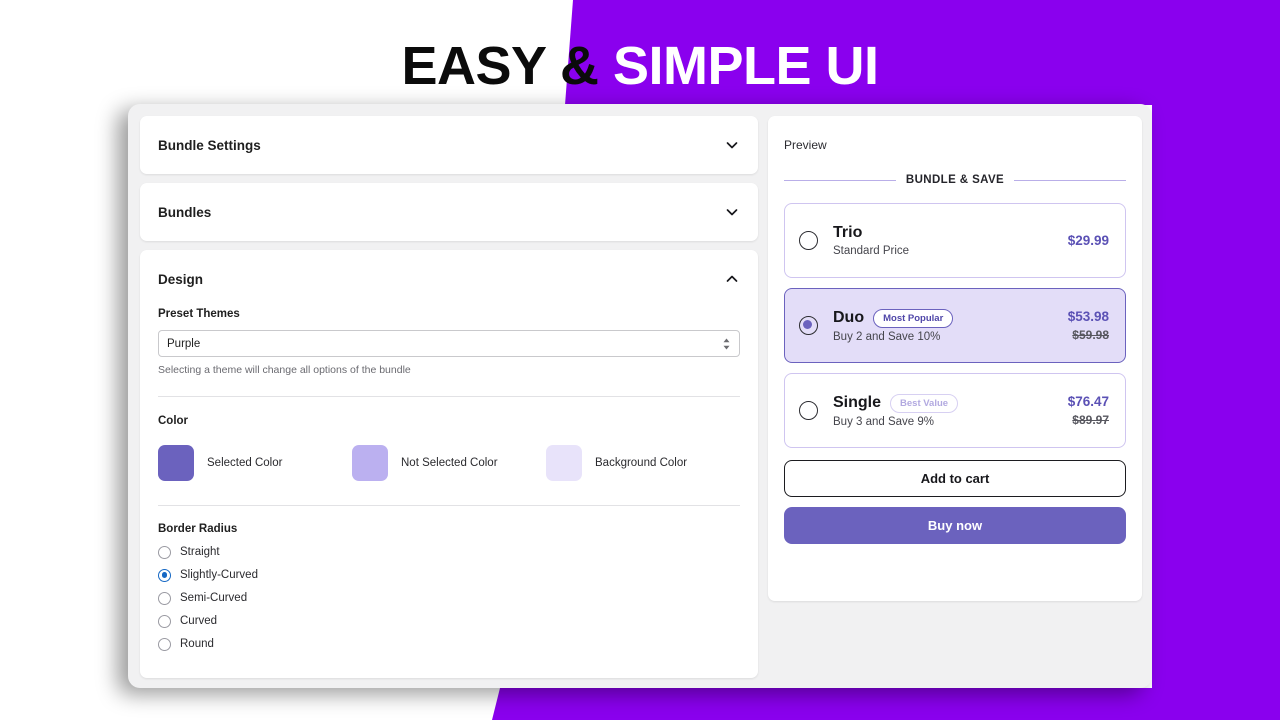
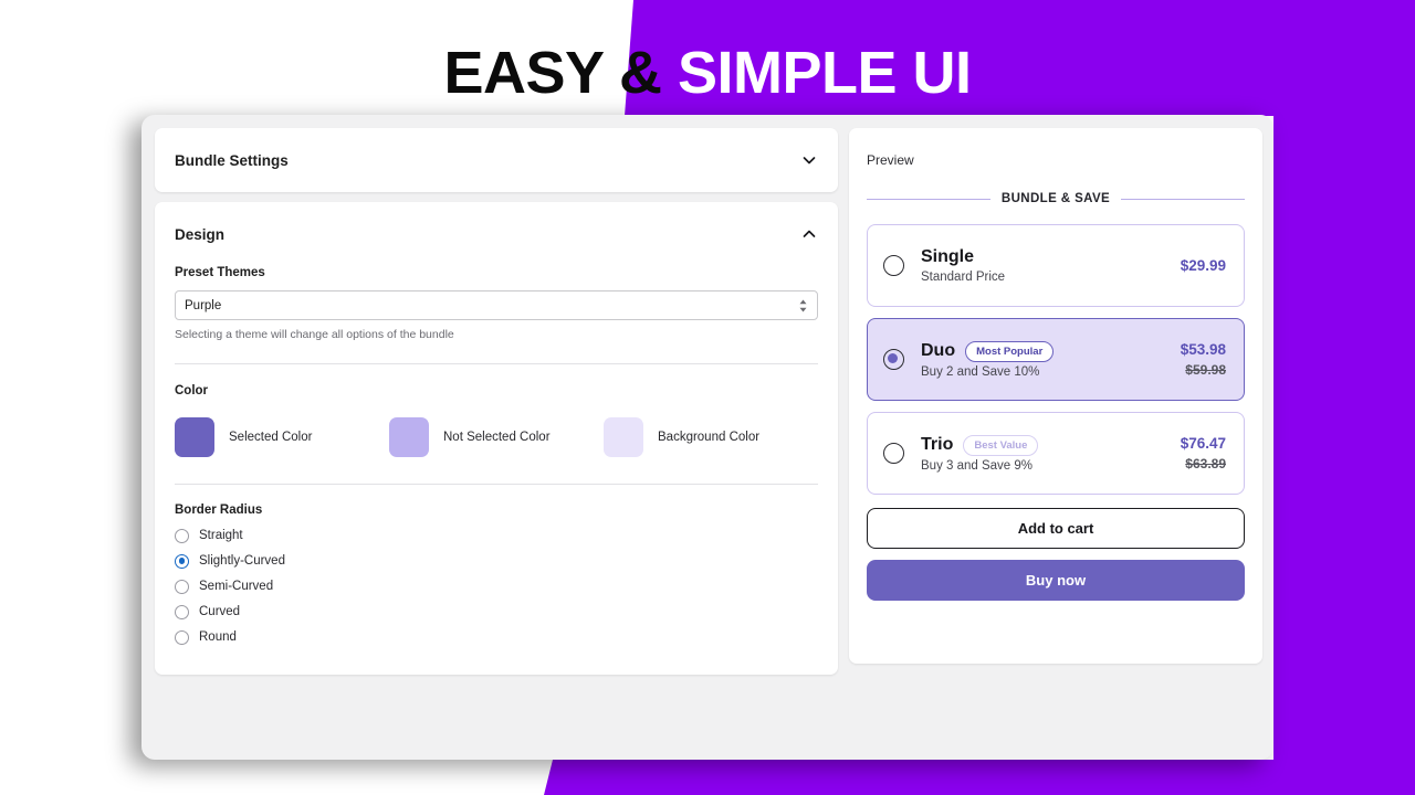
  EASY & SIMPLE UI
  Bundle Settings
- Bundles
  Design
  Preset Themes
  Purple
  Selecting a theme will change all options of the bundle
  Color
  Selected Color
  Not Selected Color
  Background Color
  Border Radius
  Straight
  Slightly-Curved
  Semi-Curved
  Curved
  Round
  Preview
  BUNDLE & SAVE
- Trio
+ Single
  Standard Price
  $29.99
  Duo
  Most Popular
  Buy 2 and Save 10%
  $53.98
  $59.98
- Single
+ Trio
  Best Value
  Buy 3 and Save 9%
  $76.47
- $89.97
+ $63.89
  Add to cart
  Buy now
